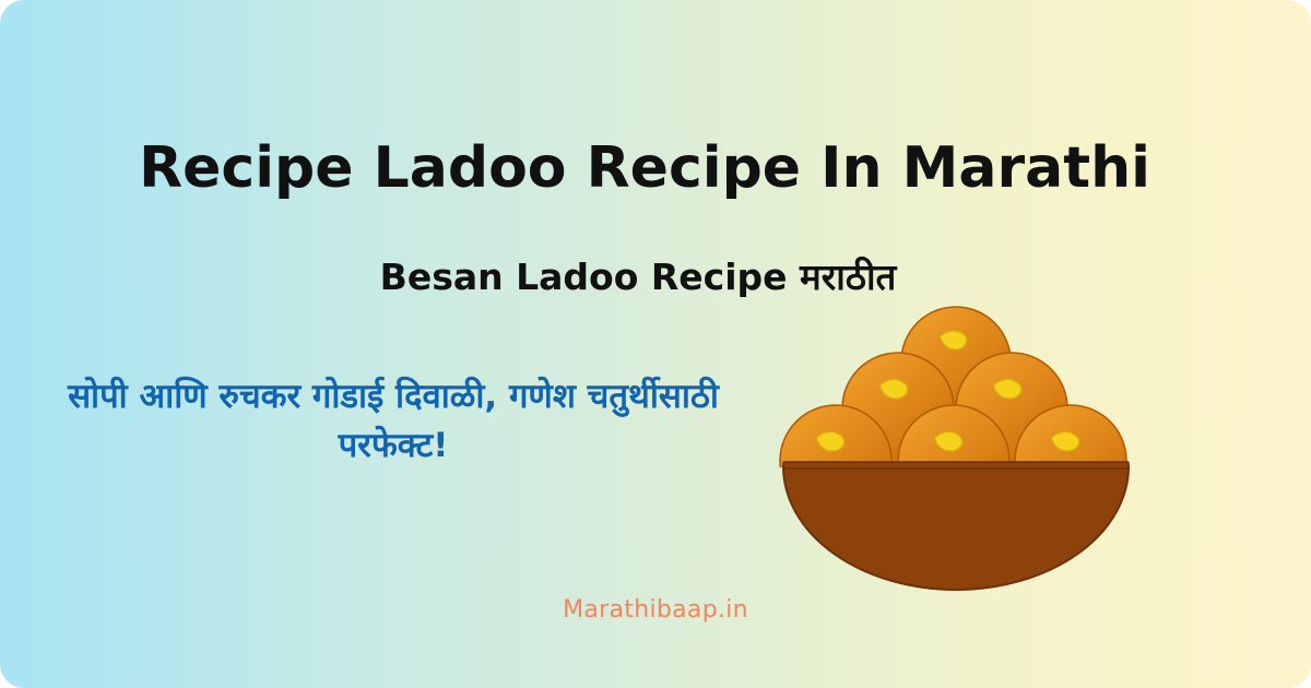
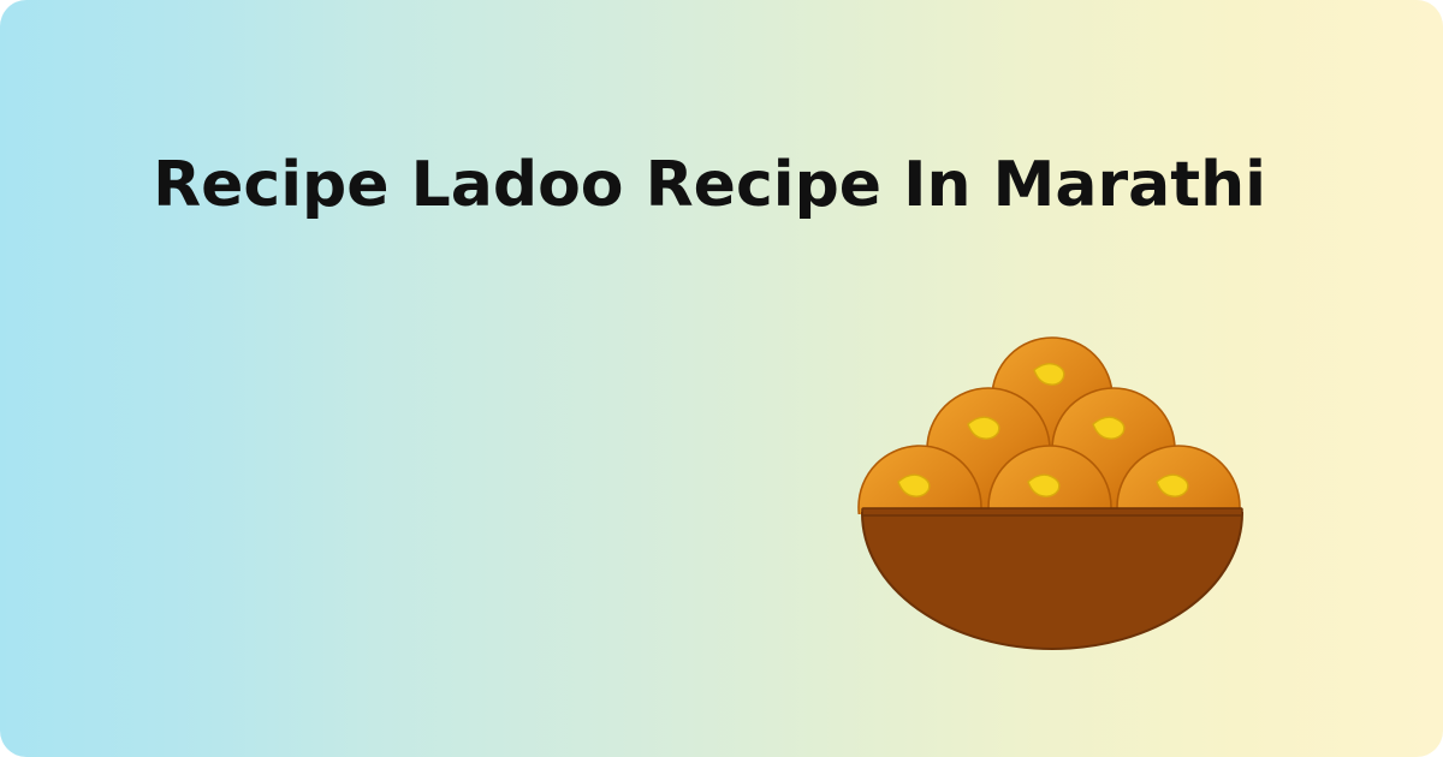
  Recipe Ladoo Recipe In Marathi
- Besan Ladoo Recipe मराठीत
- सोपी आणि रुचकर गोडाई दिवाळी, गणेश चतुर्थीसाठी परफेक्ट!
- Marathibaap.in
